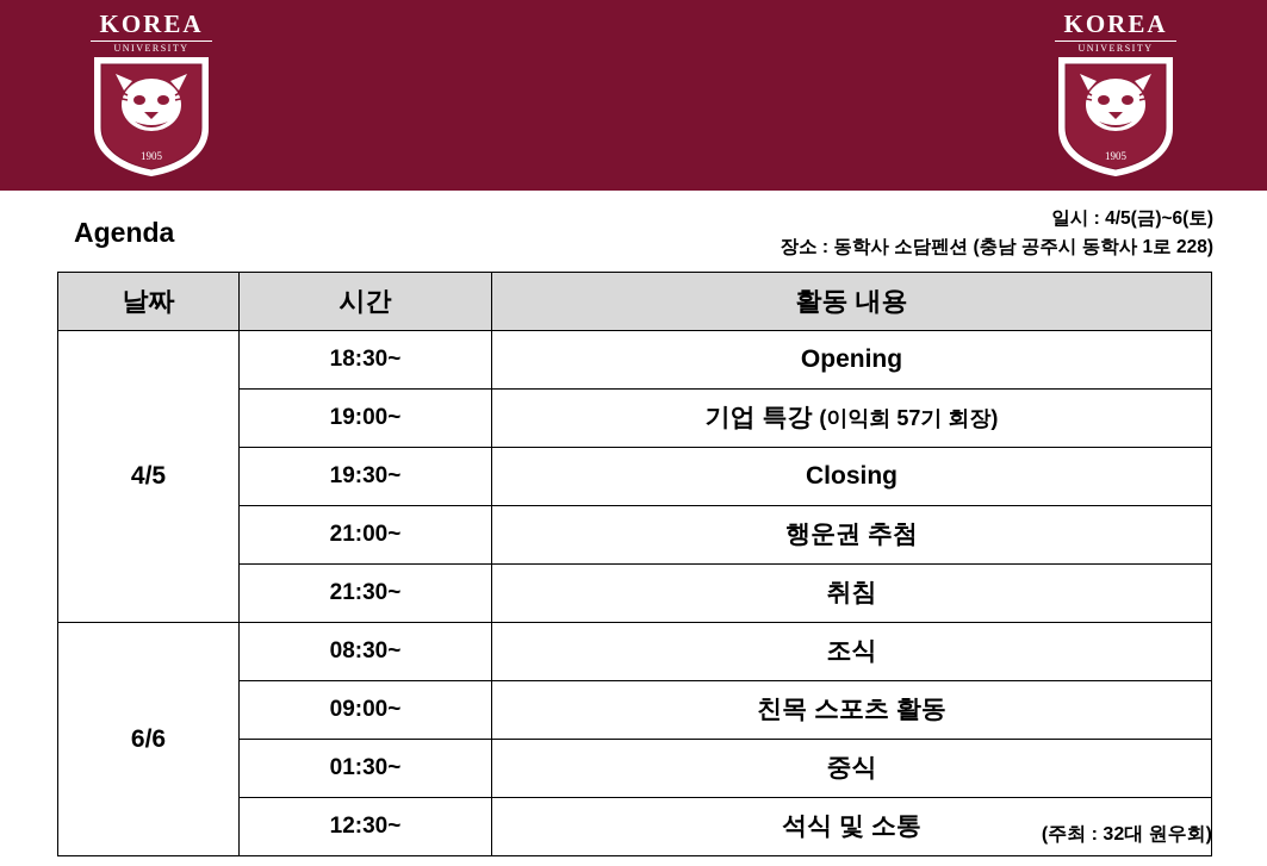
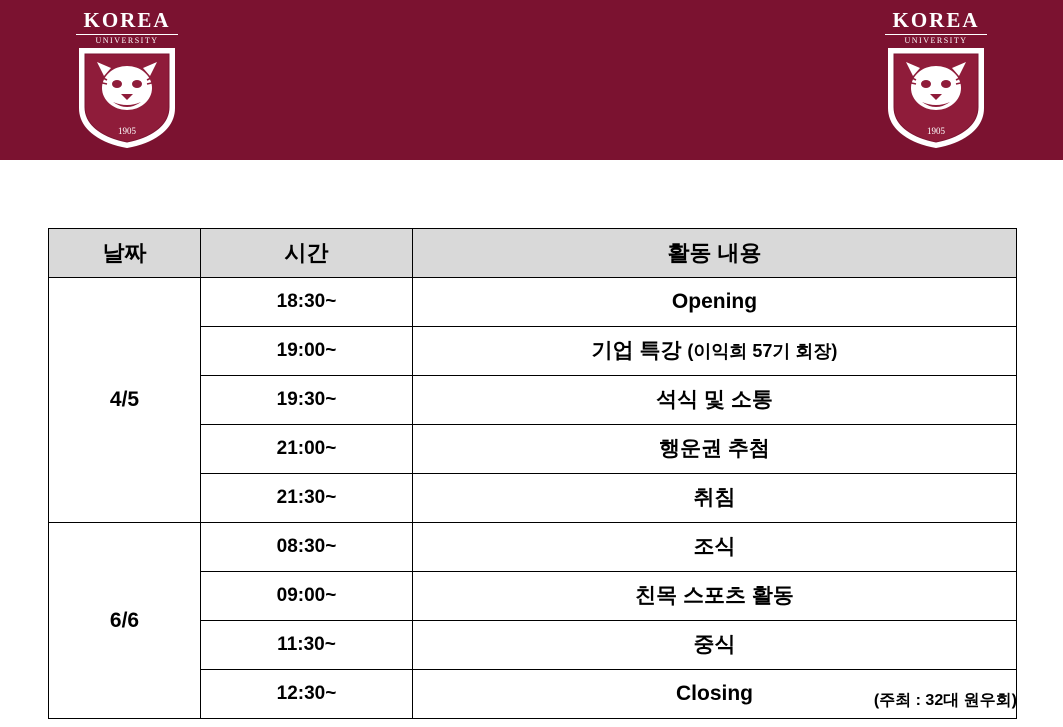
  KOREA
  UNIVERSITY
  1905
  KOREA
  UNIVERSITY
  1905
- Agenda
- 일시 : 4/5(금)~6(토)
- 장소 : 동학사 소담펜션 (충남 공주시 동학사 1로 228)
  날짜	시간	활동 내용
  4/5	18:30~	Opening
  19:00~	기업 특강 (이익희 57기 회장)
- 19:30~	Closing
+ 19:30~	석식 및 소통
  21:00~	행운권 추첨
  21:30~	취침
  6/6	08:30~	조식
  09:00~	친목 스포츠 활동
- 01:30~	중식
+ 11:30~	중식
- 12:30~	석식 및 소통
+ 12:30~	Closing
  (주최 : 32대 원우회)
